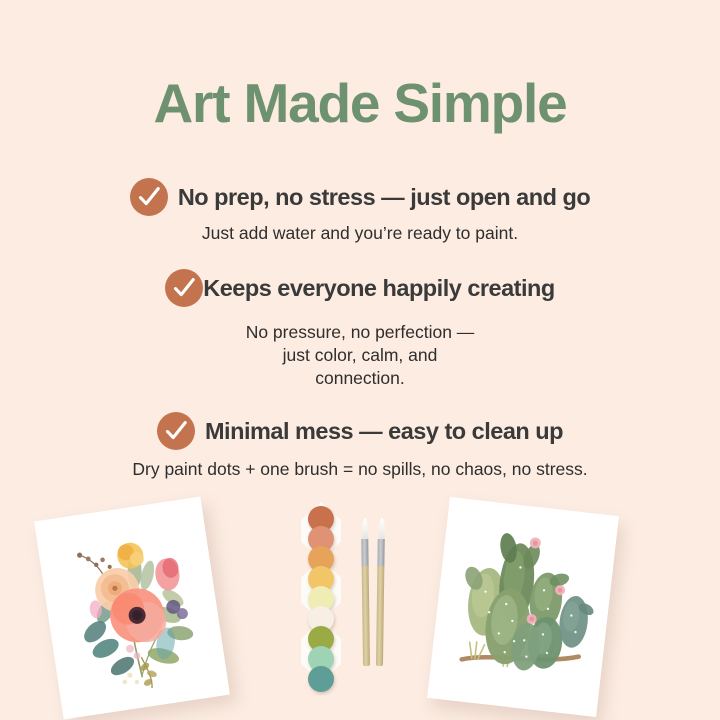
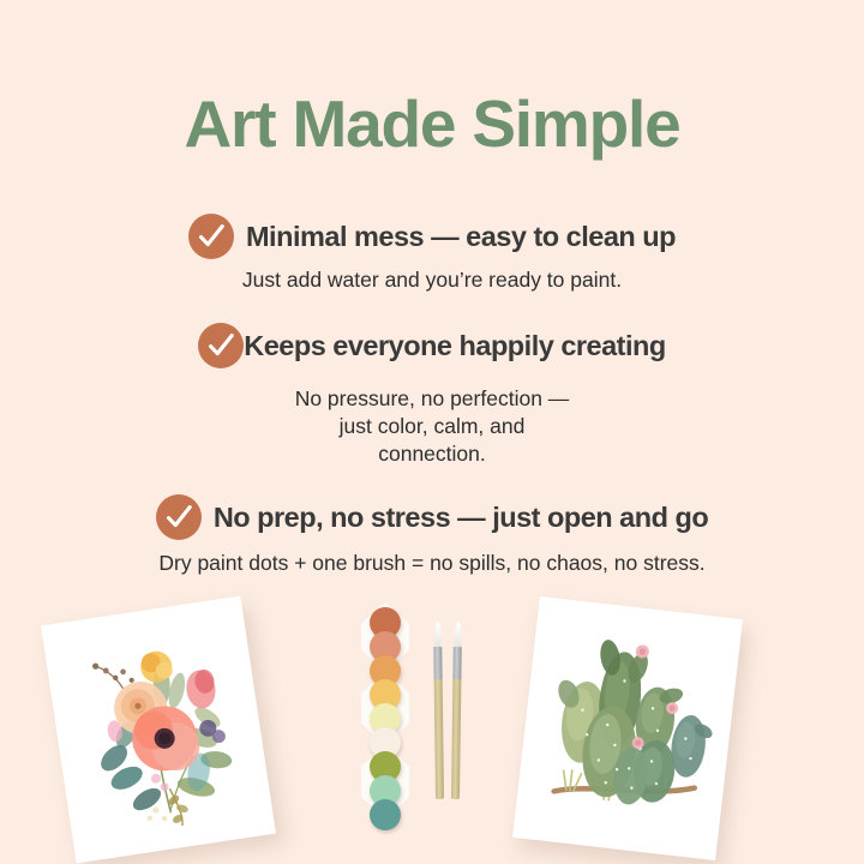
  Art Made Simple
- No prep, no stress — just open and go
+ Minimal mess — easy to clean up
  Just add water and you’re ready to paint.
  Keeps everyone happily creating
  No pressure, no perfection —
  just color, calm, and
  connection.
- Minimal mess — easy to clean up
+ No prep, no stress — just open and go
  Dry paint dots + one brush = no spills, no chaos, no stress.
